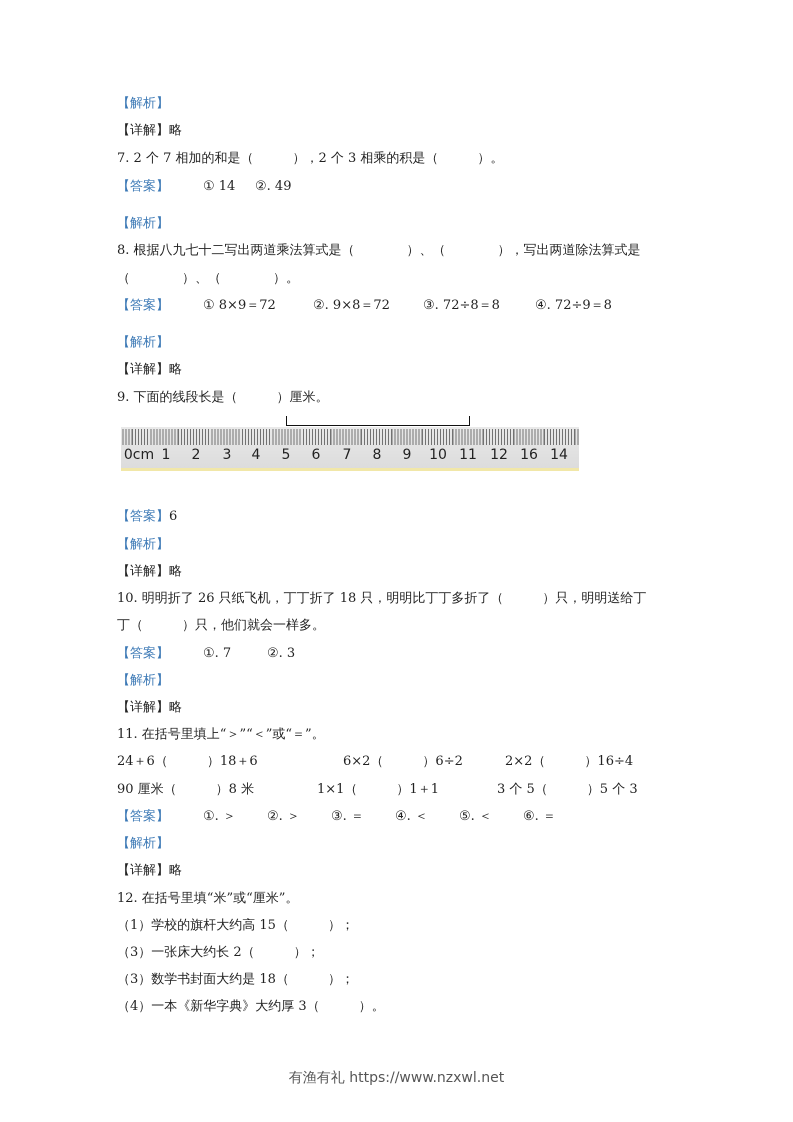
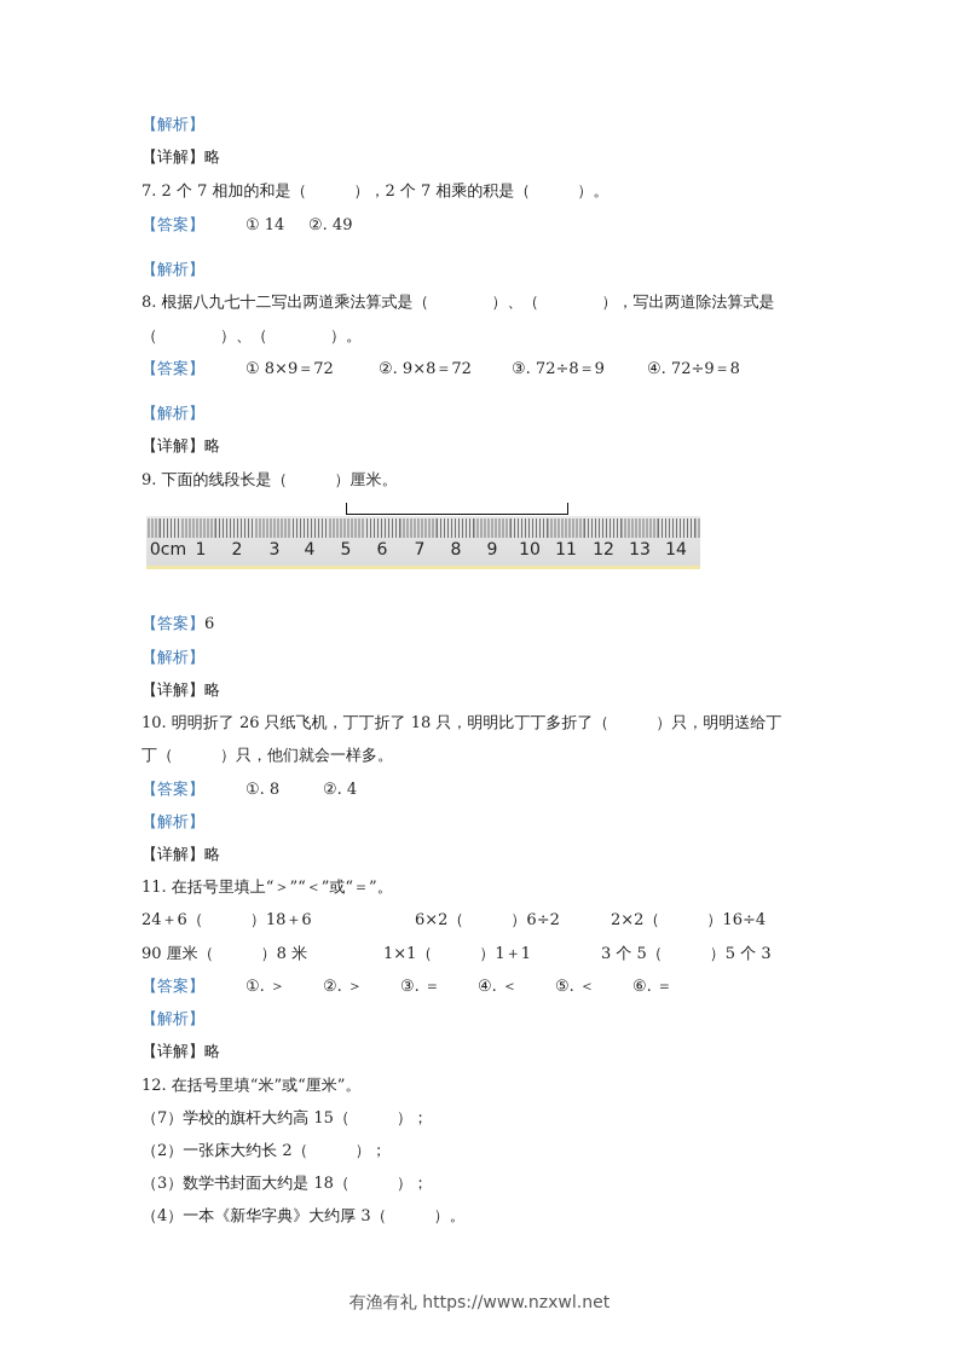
  【解析】
  【详解】略
- 7. 2 个 7 相加的和是（ ），2 个 3 相乘的积是（ ）。
+ 7. 2 个 7 相加的和是（ ），2 个 7 相乘的积是（ ）。
  【答案】
  ① 14
  ②. 49
  【解析】
  8. 根据八九七十二写出两道乘法算式是（ ）、（ ），写出两道除法算式是
  （ ）、（ ）。
  【答案】
  ① 8×9＝72
  ②. 9×8＝72
- ③. 72÷8＝8
+ ③. 72÷8＝9
  ④. 72÷9＝8
  【解析】
  【详解】略
  9. 下面的线段长是（ ）厘米。
  0cm
  1
  2
  3
  4
  5
  6
  7
  8
  9
  10
  11
  12
- 16
+ 13
  14
  【答案】6
  【解析】
  【详解】略
  10. 明明折了 26 只纸飞机，丁丁折了 18 只，明明比丁丁多折了（ ）只，明明送给丁
  丁（ ）只，他们就会一样多。
  【答案】
- ①. 7
+ ①. 8
- ②. 3
+ ②. 4
  【解析】
  【详解】略
  11. 在括号里填上“＞”“＜”或“＝”。
  24＋6（ ）18＋6
  6×2（ ）6÷2
  2×2（ ）16÷4
  90 厘米（ ）8 米
  1×1（ ）1＋1
  3 个 5（ ）5 个 3
  【答案】
  ①. ＞
  ②. ＞
  ③. ＝
  ④. ＜
  ⑤. ＜
  ⑥. ＝
  【解析】
  【详解】略
  12. 在括号里填“米”或“厘米”。
- （1）学校的旗杆大约高 15（ ）；
+ （7）学校的旗杆大约高 15（ ）；
- （3）一张床大约长 2（ ）；
+ （2）一张床大约长 2（ ）；
  （3）数学书封面大约是 18（ ）；
  （4）一本《新华字典》大约厚 3（ ）。
  有渔有礼 https://www.nzxwl.net
